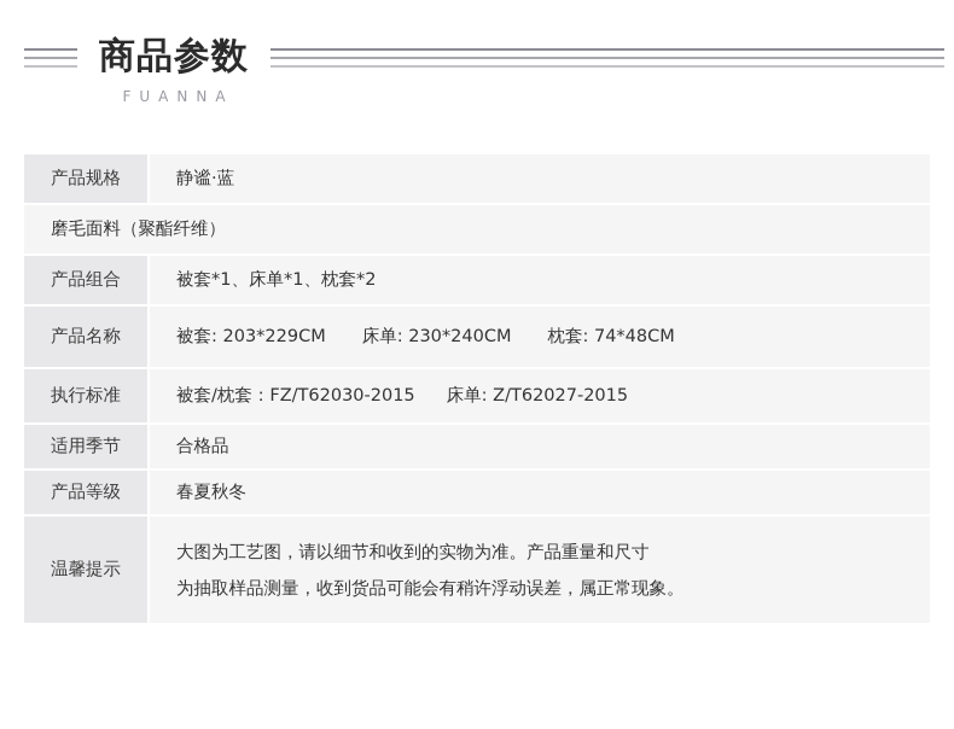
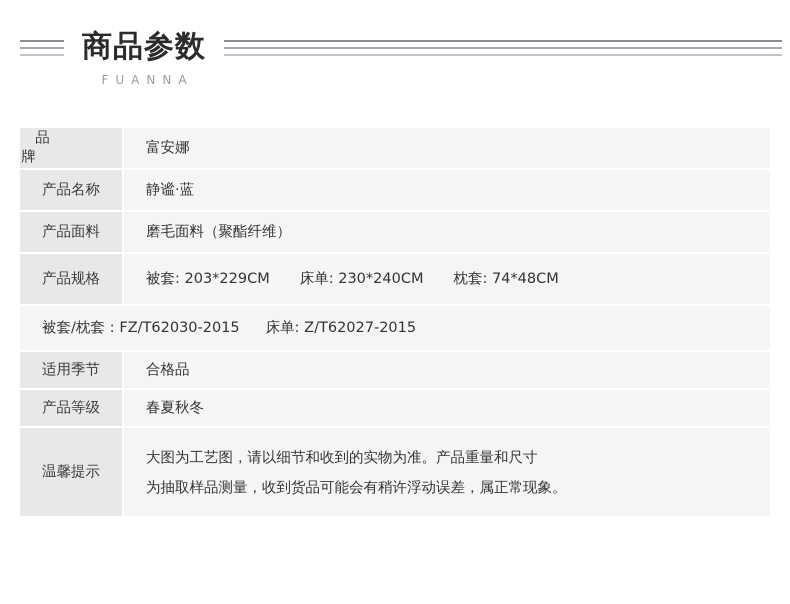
  商品参数
  FUANNA
+ 品 牌
+ 富安娜
- 产品规格
+ 产品名称
  静谧·蓝
+ 产品面料
  磨毛面料（聚酯纤维）
- 产品组合
- 被套*1、床单*1、枕套*2
- 产品名称
+ 产品规格
  被套: 203*229CM
  床单: 230*240CM
  枕套: 74*48CM
- 执行标准
  被套/枕套：FZ/T62030-2015
  床单: Z/T62027-2015
  适用季节
  合格品
  产品等级
  春夏秋冬
  温馨提示
  大图为工艺图，请以细节和收到的实物为准。产品重量和尺寸
  为抽取样品测量，收到货品可能会有稍许浮动误差，属正常现象。
